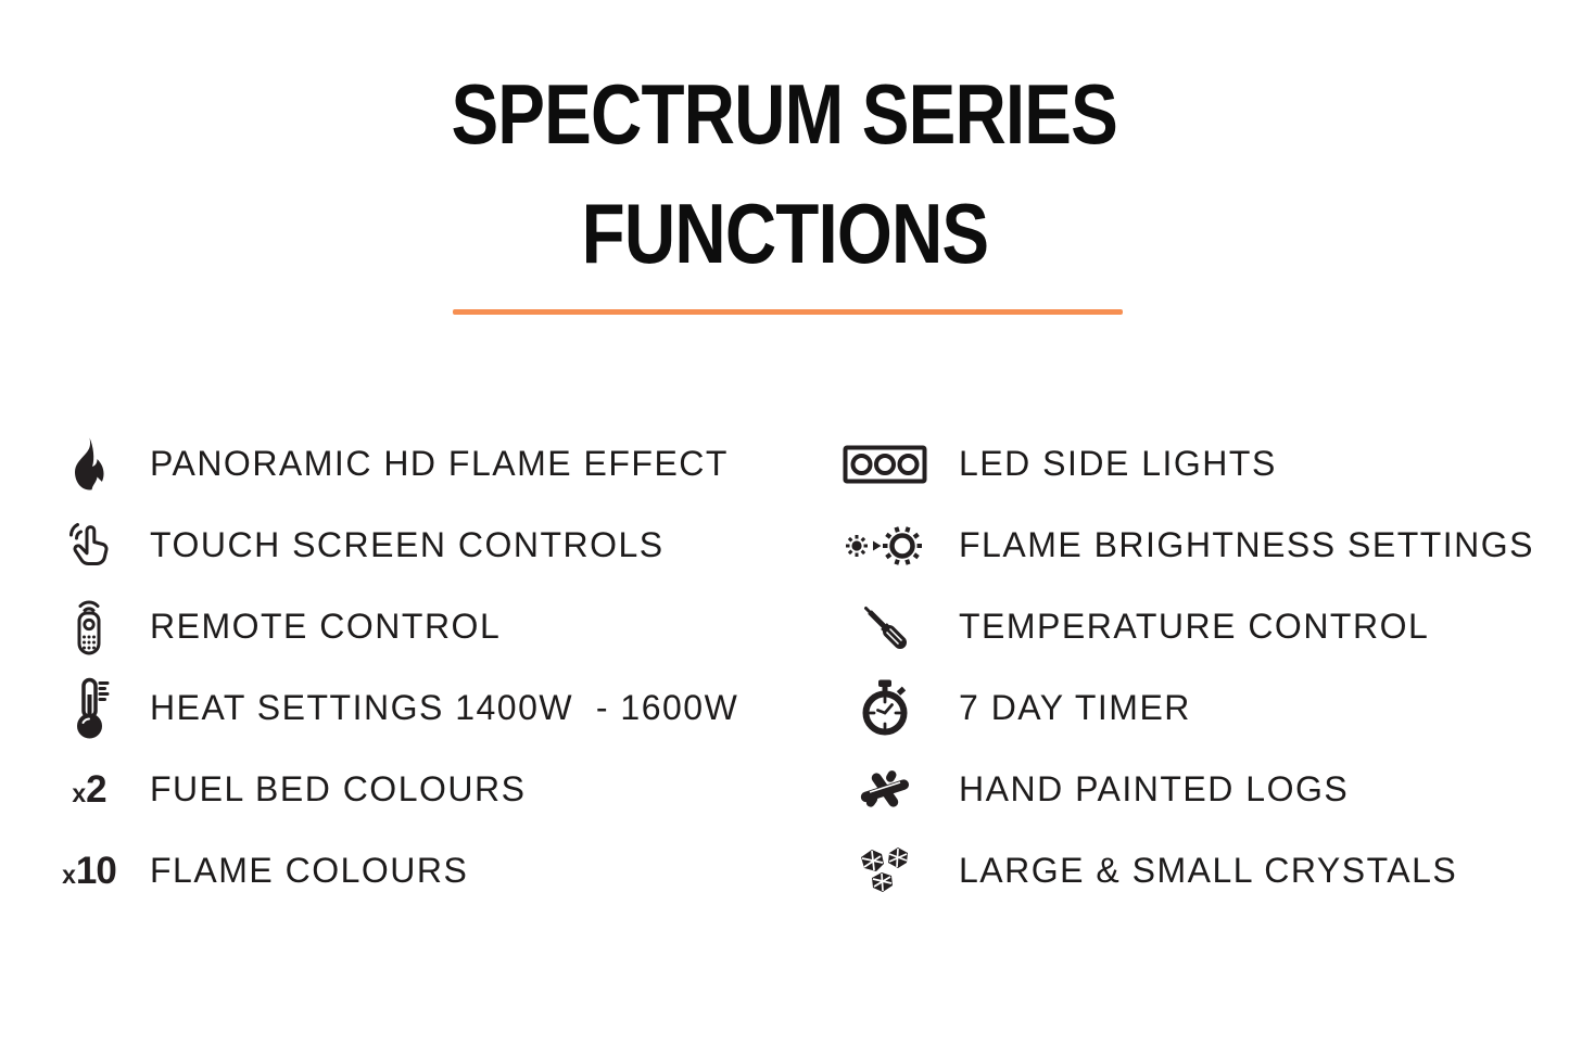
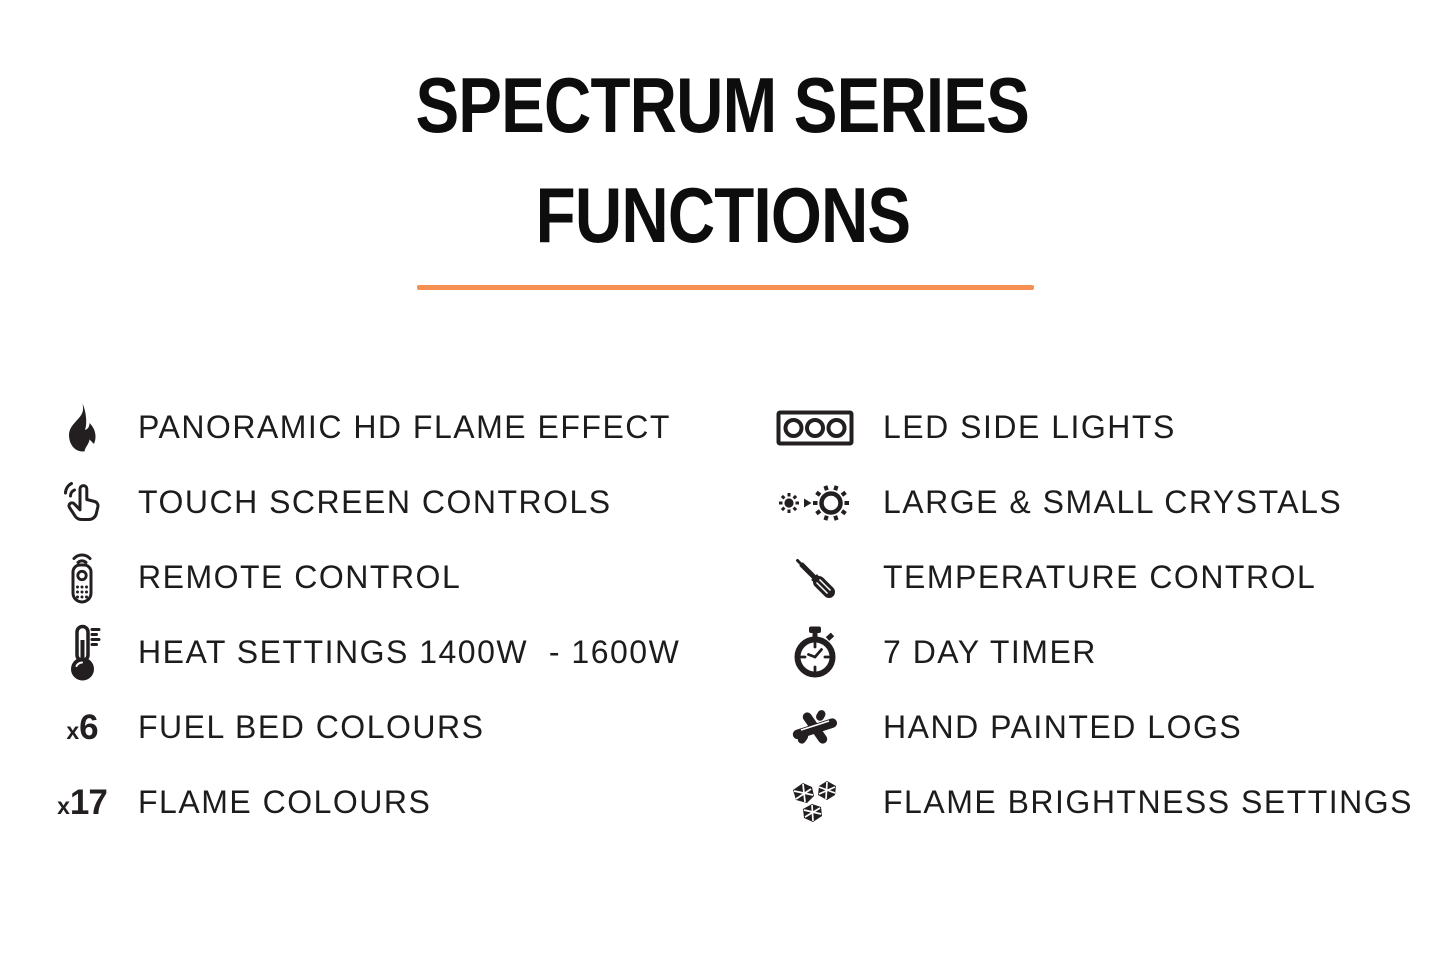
  SPECTRUM SERIES
  FUNCTIONS
  PANORAMIC HD FLAME EFFECT
  TOUCH SCREEN CONTROLS
  REMOTE CONTROL
  HEAT SETTINGS 1400W - 1600W
  x
- 2
+ 6
  FUEL BED COLOURS
  x
- 10
+ 17
  FLAME COLOURS
  LED SIDE LIGHTS
- FLAME BRIGHTNESS SETTINGS
+ LARGE & SMALL CRYSTALS
  TEMPERATURE CONTROL
  7 DAY TIMER
  HAND PAINTED LOGS
- LARGE & SMALL CRYSTALS
+ FLAME BRIGHTNESS SETTINGS
